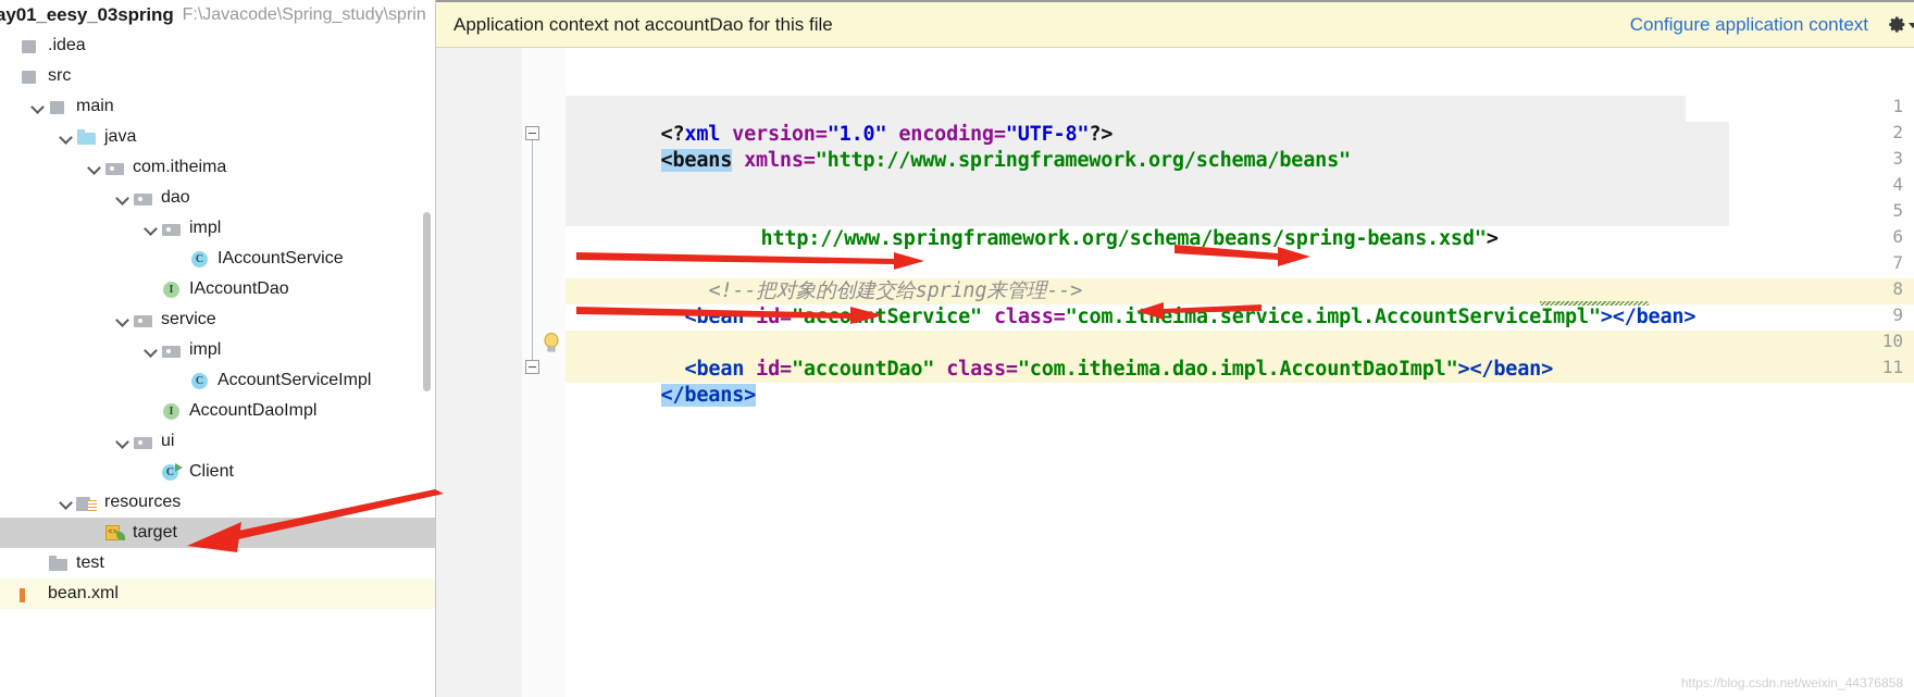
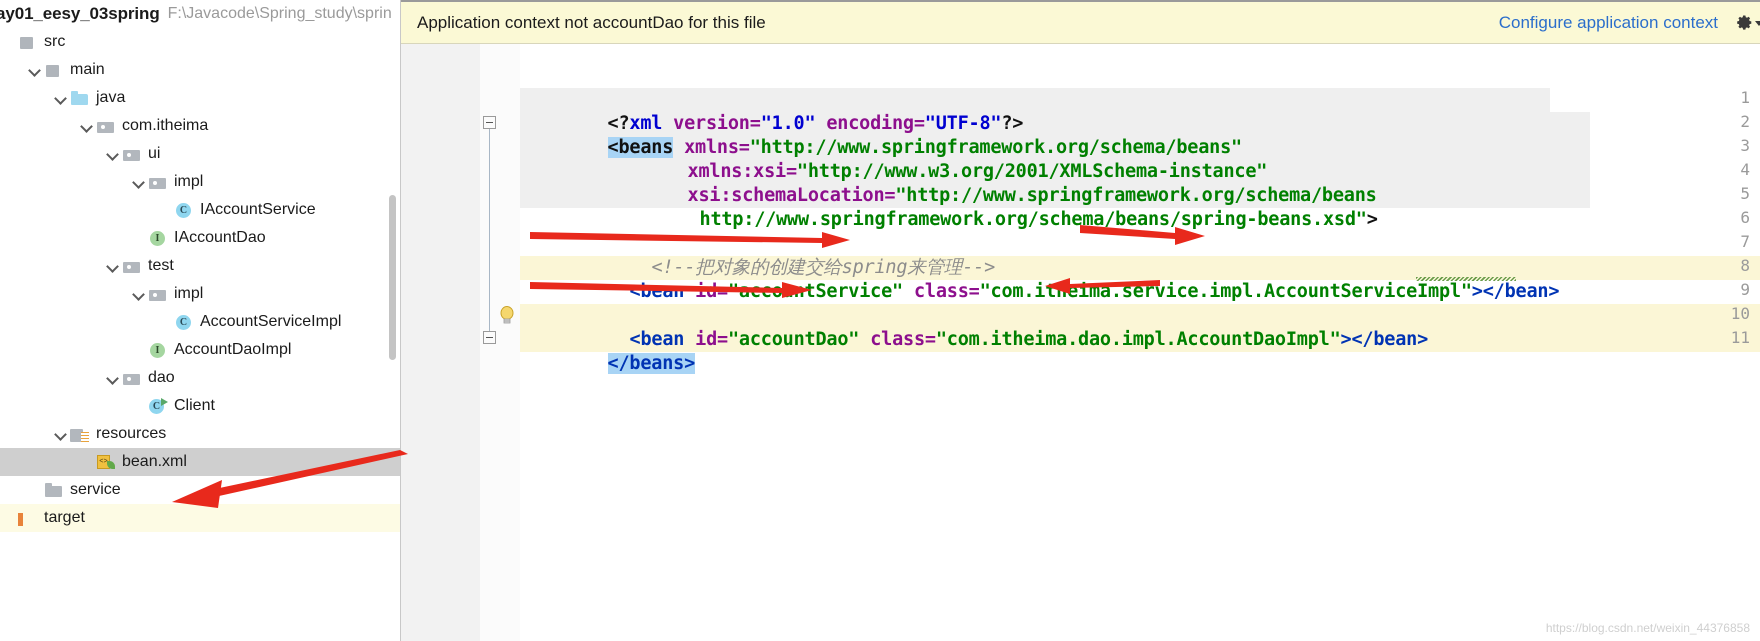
  ay01_eesy_03spring
  F:\Javacode\Spring_study\sprin
- .idea
  src
  main
  java
  com.itheima
- dao
+ ui
  impl
  IAccountService
  IAccountDao
- service
+ test
  impl
  AccountServiceImpl
  AccountDaoImpl
- ui
+ dao
  Client
  resources
- target
+ bean.xml
- test
+ service
- bean.xml
+ target
  Application context not accountDao for this file
  Configure application context
  1
  2
  3
  4
  5
  6
  7
  8
  9
  10
  11
  <?xml version="1.0" encoding="UTF-8"?>
  <beans xmlns="http://www.springframework.org/schema/beans"
+ xmlns:xsi="http://www.w3.org/2001/XMLSchema-instance"
+ xsi:schemaLocation="http://www.springframework.org/schema/beans
  http://www.springframework.org/schema/beans/spring-beans.xsd">
  <!--把对象的创建交给spring来管理-->
  <bean tService" class="com.itheima.service.impl.AccountServiceImpl"></bean>
  <bean id="accountDao" class="com.itheima.dao.impl.AccountDaoImpl"></bean>
  </beans>
  https://blog.csdn.net/weixin_44376858
